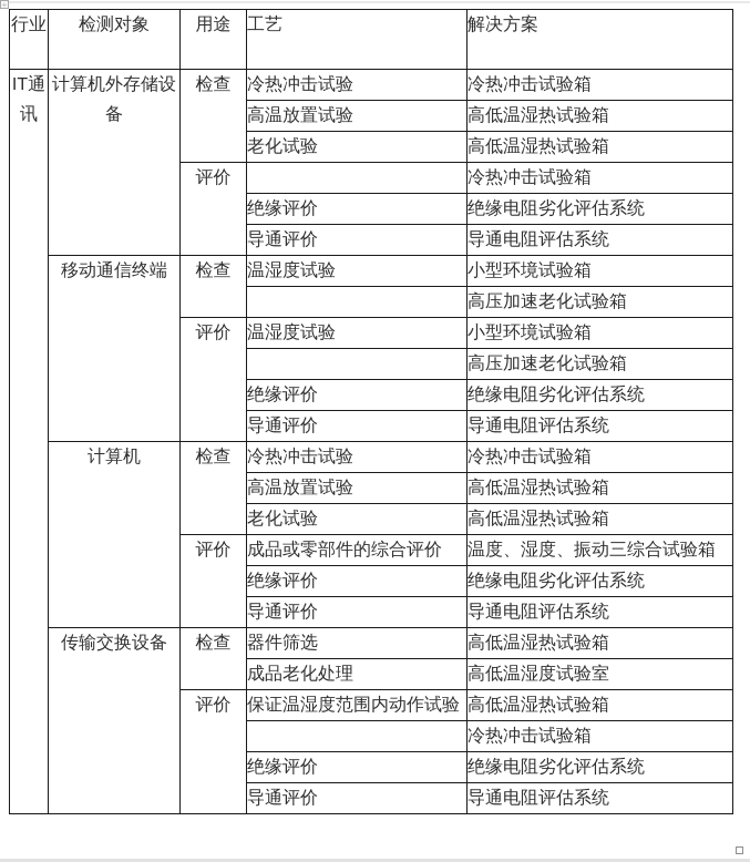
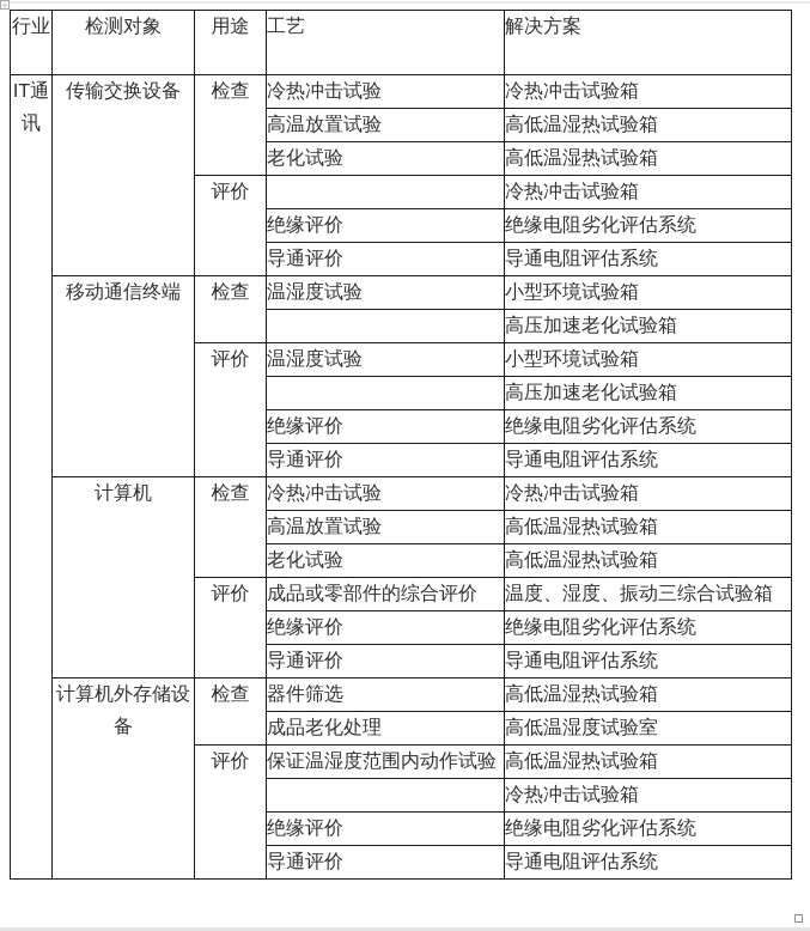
  +
  行业	检测对象	用途	工艺	解决方案
- IT通讯	计算机外存储设备	检查	冷热冲击试验	冷热冲击试验箱
+ IT通讯	传输交换设备	检查	冷热冲击试验	冷热冲击试验箱
  高温放置试验	高低温湿热试验箱
  老化试验	高低温湿热试验箱
  评价		冷热冲击试验箱
  绝缘评价	绝缘电阻劣化评估系统
  导通评价	导通电阻评估系统
  移动通信终端	检查	温湿度试验	小型环境试验箱
  	高压加速老化试验箱
  评价	温湿度试验	小型环境试验箱
  	高压加速老化试验箱
  绝缘评价	绝缘电阻劣化评估系统
  导通评价	导通电阻评估系统
  计算机	检查	冷热冲击试验	冷热冲击试验箱
  高温放置试验	高低温湿热试验箱
  老化试验	高低温湿热试验箱
  评价	成品或零部件的综合评价	温度、湿度、振动三综合试验箱
  绝缘评价	绝缘电阻劣化评估系统
  导通评价	导通电阻评估系统
- 传输交换设备	检查	器件筛选	高低温湿热试验箱
+ 计算机外存储设备	检查	器件筛选	高低温湿热试验箱
  成品老化处理	高低温湿度试验室
  评价	保证温湿度范围内动作试验	高低温湿热试验箱
  	冷热冲击试验箱
  绝缘评价	绝缘电阻劣化评估系统
  导通评价	导通电阻评估系统
